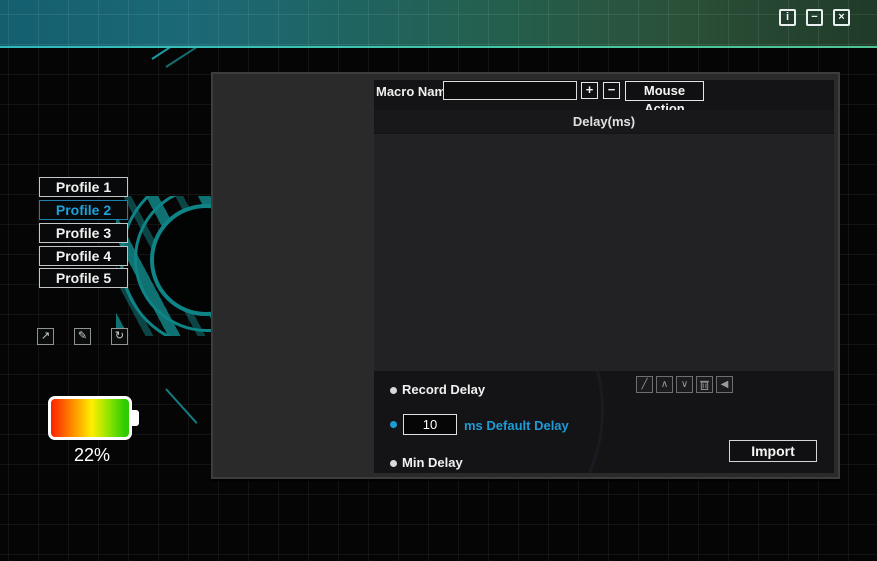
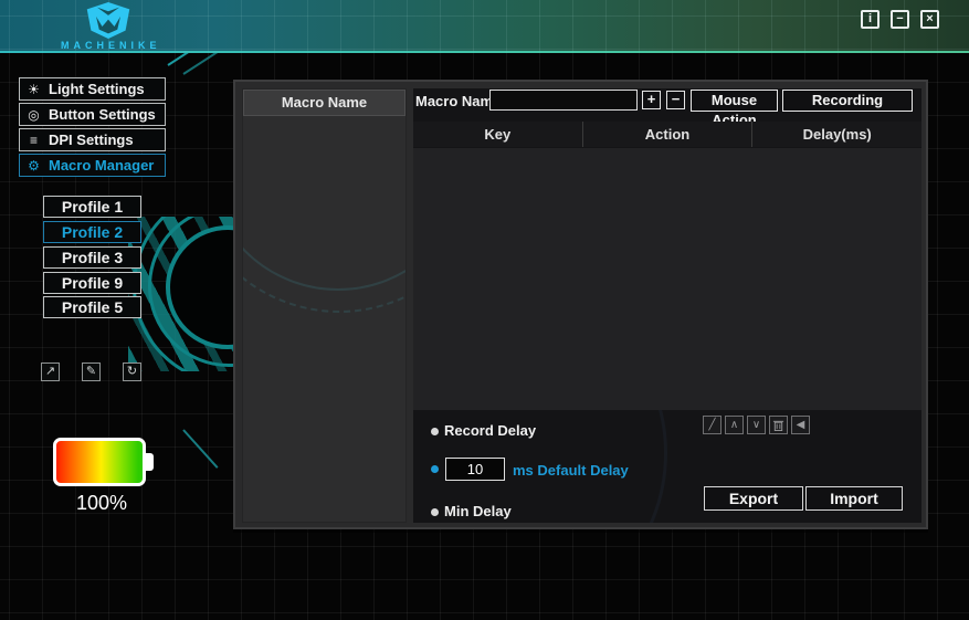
+ MACHENIKE
  i
  −
  ×
+ ☀
+ Light Settings
+ ◎
+ Button Settings
+ ≡
+ DPI Settings
+ ⚙
+ Macro Manager
  Profile 1
  Profile 2
  Profile 3
- Profile 4
+ Profile 9
  Profile 5
  ↗
  ✎
  ↻
- 22%
+ 100%
+ Macro Name
  Macro Nam
  +
  −
  Mouse Action
+ Recording
+ Key
+ Action
  Delay(ms)
  ╱
  ∧
  ∨
  ◀
  Record Delay
  10
  ms Default Delay
  Min Delay
+ Export
  Import
